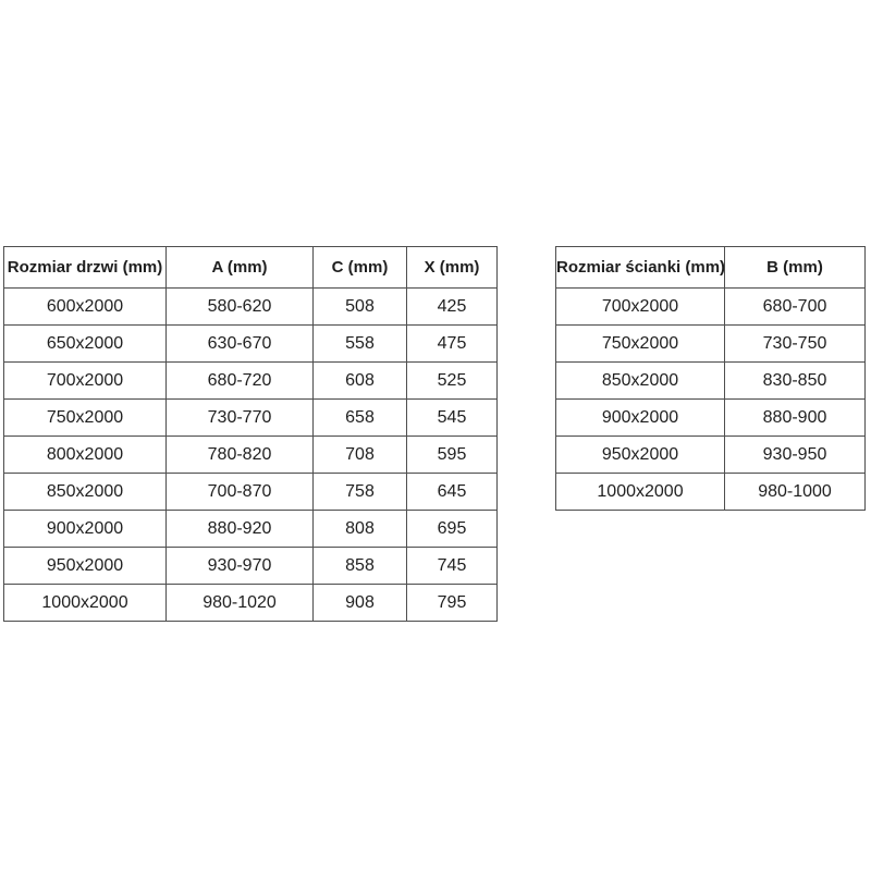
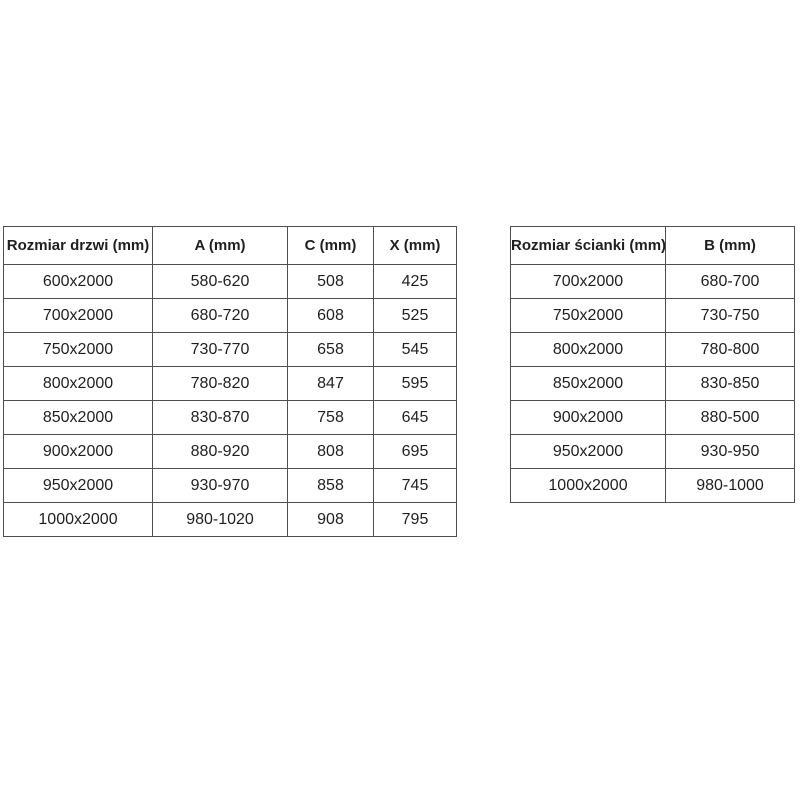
  Rozmiar drzwi (mm)	A (mm)	C (mm)	X (mm)
  600x2000	580-620	508	425
- 650x2000	630-670	558	475
  700x2000	680-720	608	525
  750x2000	730-770	658	545
- 800x2000	780-820	708	595
+ 800x2000	780-820	847	595
- 850x2000	700-870	758	645
+ 850x2000	830-870	758	645
  900x2000	880-920	808	695
  950x2000	930-970	858	745
  1000x2000	980-1020	908	795
  Rozmiar ścianki (mm)	B (mm)
  700x2000	680-700
  750x2000	730-750
+ 800x2000	780-800
  850x2000	830-850
- 900x2000	880-900
+ 900x2000	880-500
  950x2000	930-950
  1000x2000	980-1000
